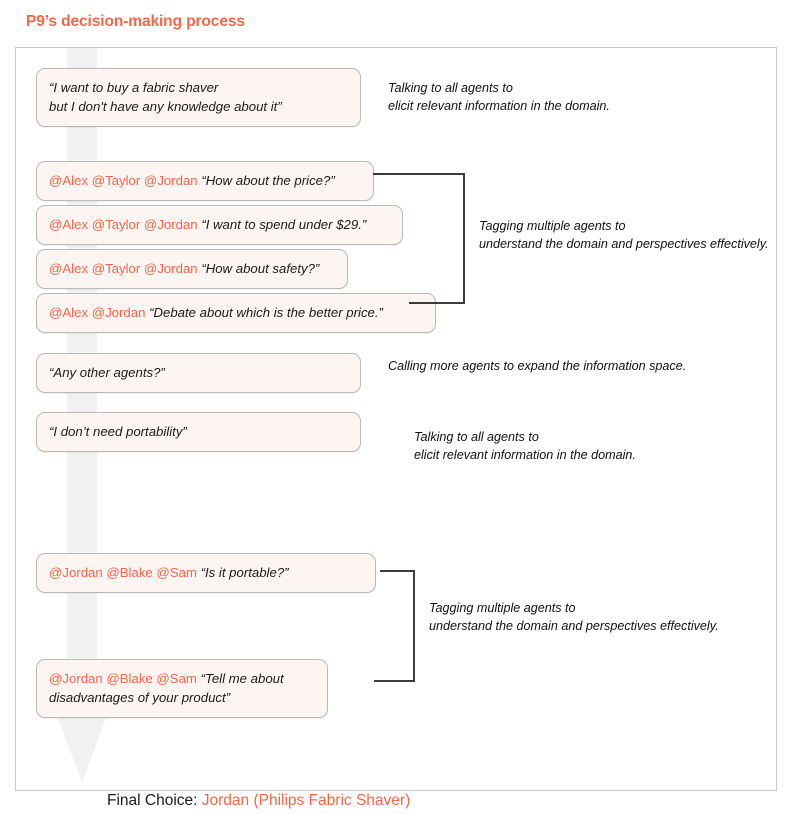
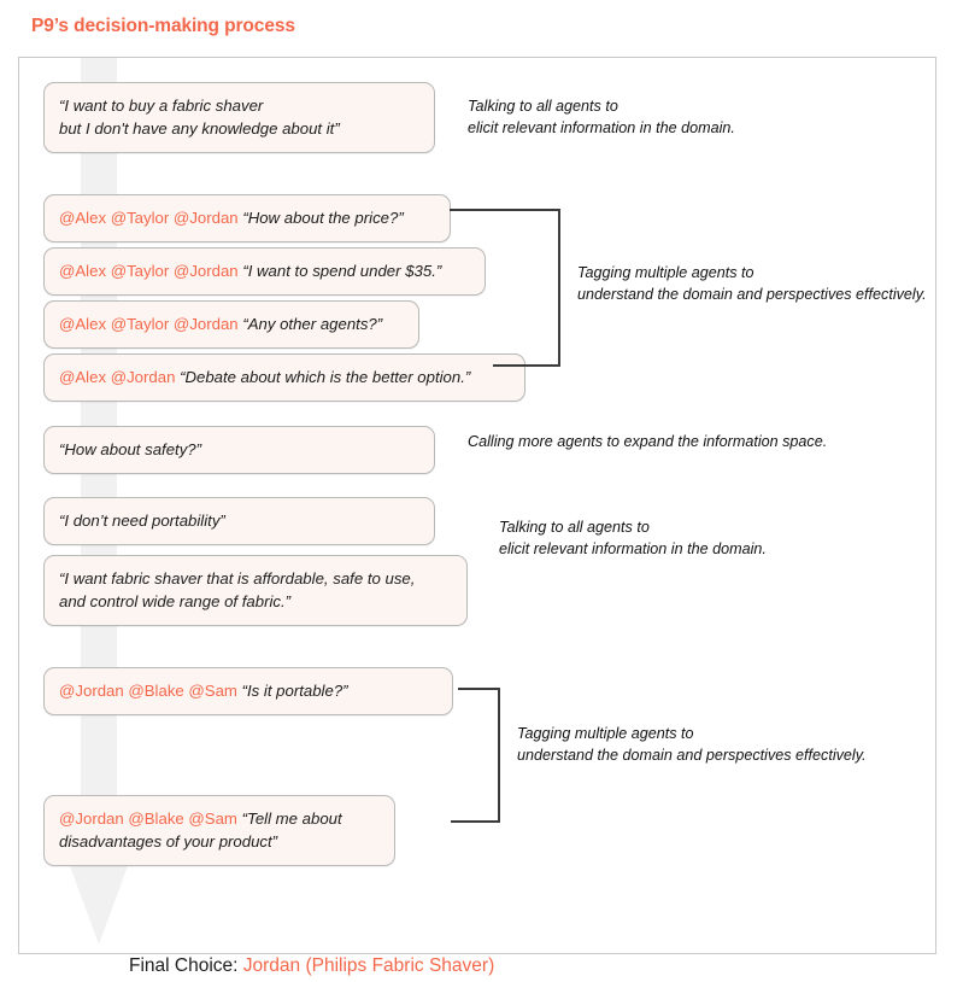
  P9’s decision-making process
  “I want to buy a fabric shaver
  but I don't have any knowledge about it”
  @Alex @Taylor @Jordan “How about the price?”
- @Alex @Taylor @Jordan “I want to spend under $29.”
+ @Alex @Taylor @Jordan “I want to spend under $35.”
- @Alex @Taylor @Jordan “How about safety?”
+ @Alex @Taylor @Jordan “Any other agents?”
- @Alex @Jordan “Debate about which is the better price.”
+ @Alex @Jordan “Debate about which is the better option.”
- “Any other agents?”
+ “How about safety?”
  “I don’t need portability”
+ “I want fabric shaver that is affordable, safe to use,
+ and control wide range of fabric.”
  @Jordan @Blake @Sam “Is it portable?”
  @Jordan @Blake @Sam “Tell me about
  disadvantages of your product”
  Talking to all agents to
  elicit relevant information in the domain.
  Tagging multiple agents to
  understand the domain and perspectives effectively.
  Calling more agents to expand the information space.
  Talking to all agents to
  elicit relevant information in the domain.
  Tagging multiple agents to
  understand the domain and perspectives effectively.
  Final Choice: Jordan (Philips Fabric Shaver)
